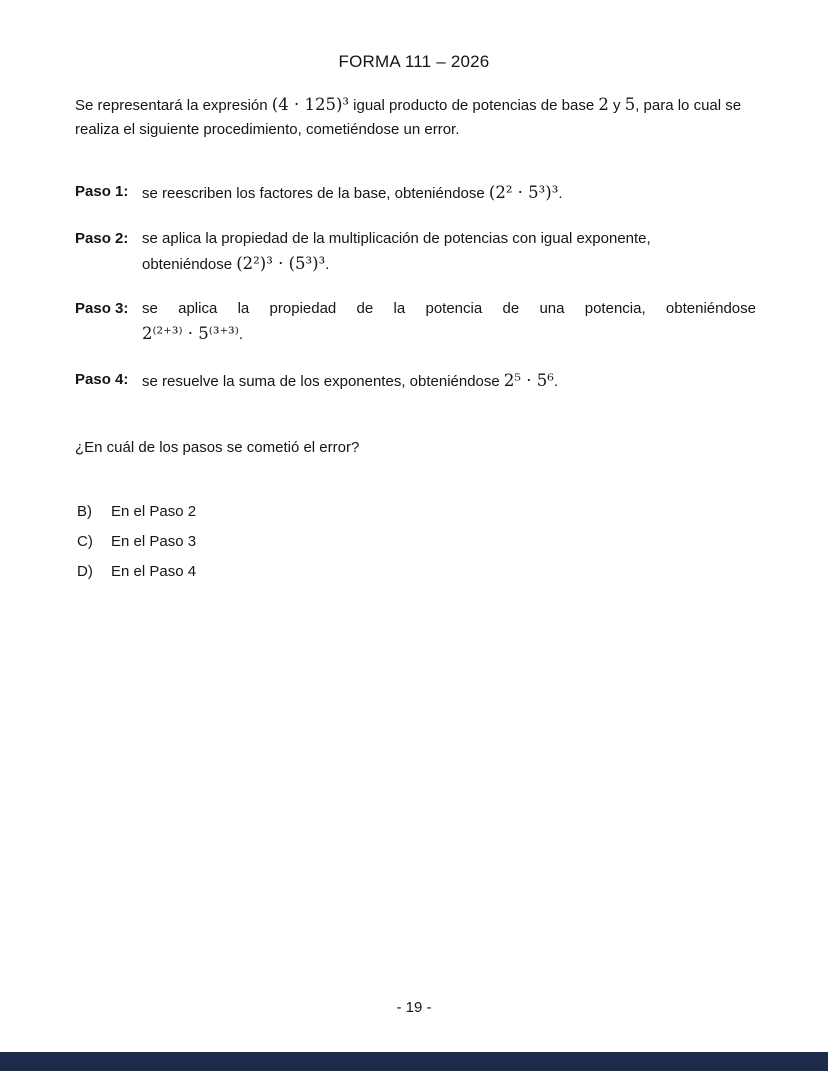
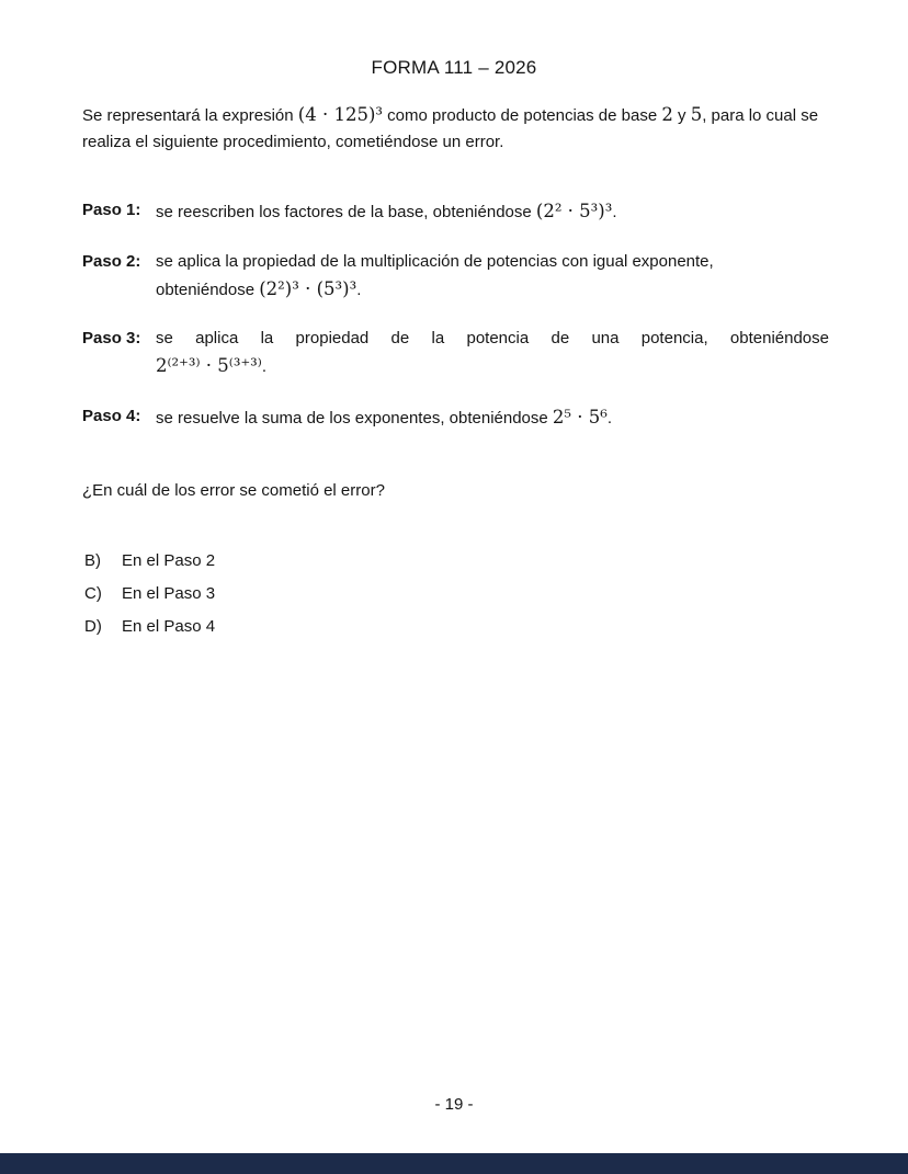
  FORMA 111 – 2026
- Se representará la expresión (4 · 125)³ igual producto de potencias de base 2 y 5, para lo cual se realiza el siguiente procedimiento, cometiéndose un error.
+ Se representará la expresión (4 · 125)³ como producto de potencias de base 2 y 5, para lo cual se realiza el siguiente procedimiento, cometiéndose un error.
  Paso 1:
  se reescriben los factores de la base, obteniéndose (2² · 5³)³.
  Paso 2:
  se aplica la propiedad de la multiplicación de potencias con igual exponente,
  obteniéndose (2²)³ · (5³)³.
  Paso 3:
  se aplica la propiedad de la potencia de una potencia, obteniéndose
  2⁽²⁺³⁾ · 5⁽³⁺³⁾.
  Paso 4:
  se resuelve la suma de los exponentes, obteniéndose 2⁵ · 5⁶.
- ¿En cuál de los pasos se cometió el error?
+ ¿En cuál de los error se cometió el error?
  B)
  En el Paso 2
  C)
  En el Paso 3
  D)
  En el Paso 4
  - 19 -
